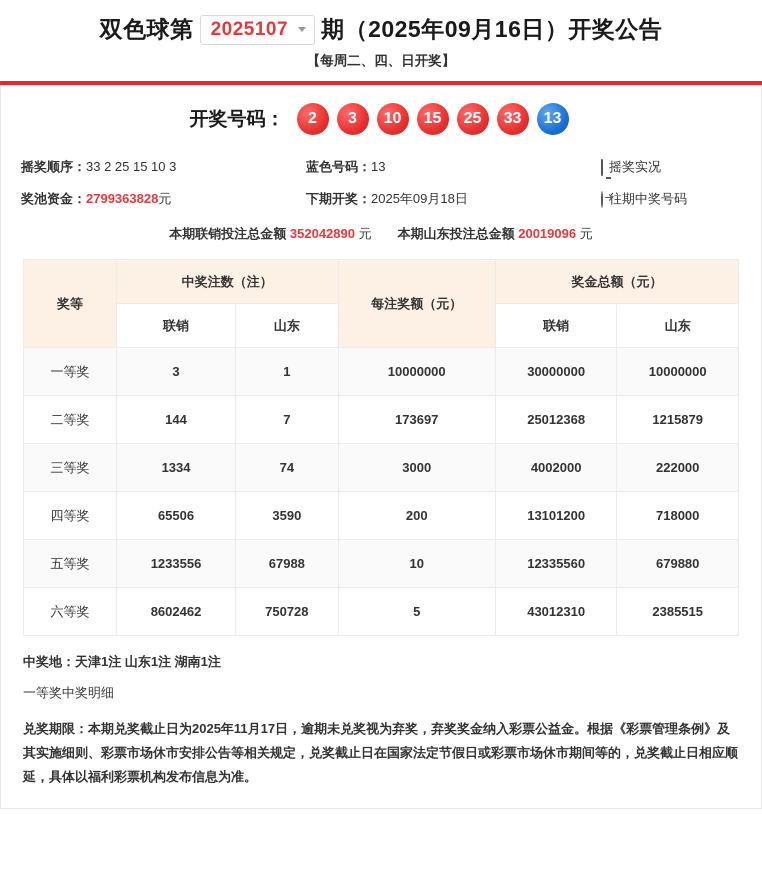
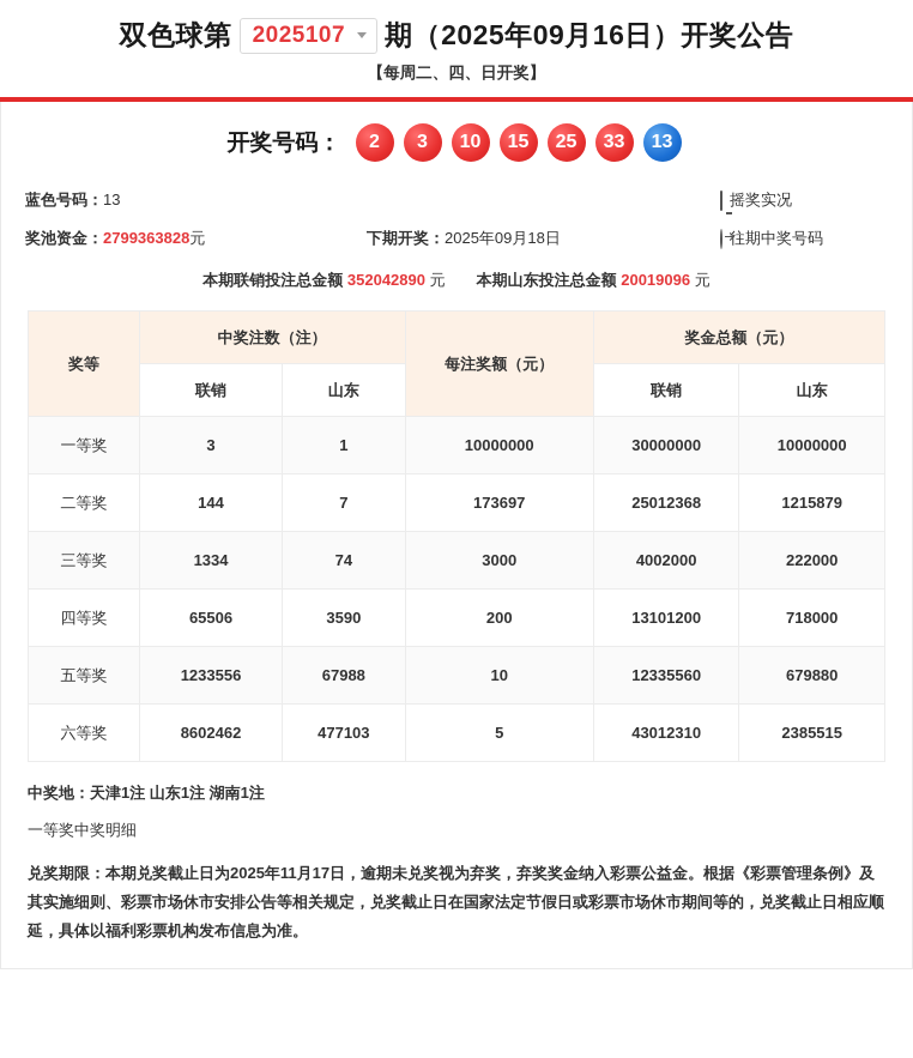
  双色球第
  2025107
  期（2025年09月16日）开奖公告
  【每周二、四、日开奖】
  开奖号码：
  2
  3
  10
  15
  25
  33
  13
- 摇奖顺序：33 2 25 15 10 3
  蓝色号码：13
  摇奖实况
  奖池资金：2799363828元
  下期开奖：2025年09月18日
  往期中奖号码
  本期联销投注总金额 352042890 元
  本期山东投注总金额 20019096 元
  奖等	中奖注数（注）	每注奖额（元）	奖金总额（元）
  联销	山东	联销	山东
  一等奖	3	1	10000000	30000000	10000000
  二等奖	144	7	173697	25012368	1215879
  三等奖	1334	74	3000	4002000	222000
  四等奖	65506	3590	200	13101200	718000
  五等奖	1233556	67988	10	12335560	679880
- 六等奖	8602462	750728	5	43012310	2385515
+ 六等奖	8602462	477103	5	43012310	2385515
  中奖地：天津1注 山东1注 湖南1注
  一等奖中奖明细
  兑奖期限：本期兑奖截止日为2025年11月17日，逾期未兑奖视为弃奖，弃奖奖金纳入彩票公益金。根据《彩票管理条例》及其实施细则、彩票市场休市安排公告等相关规定，兑奖截止日在国家法定节假日或彩票市场休市期间等的，兑奖截止日相应顺延，具体以福利彩票机构发布信息为准。
